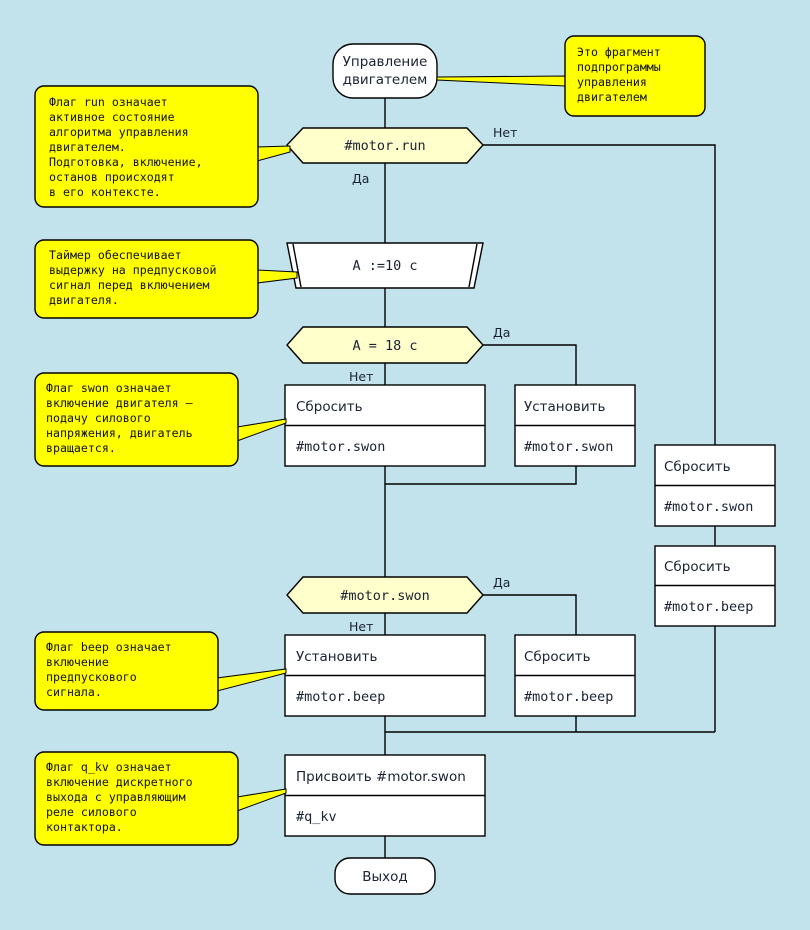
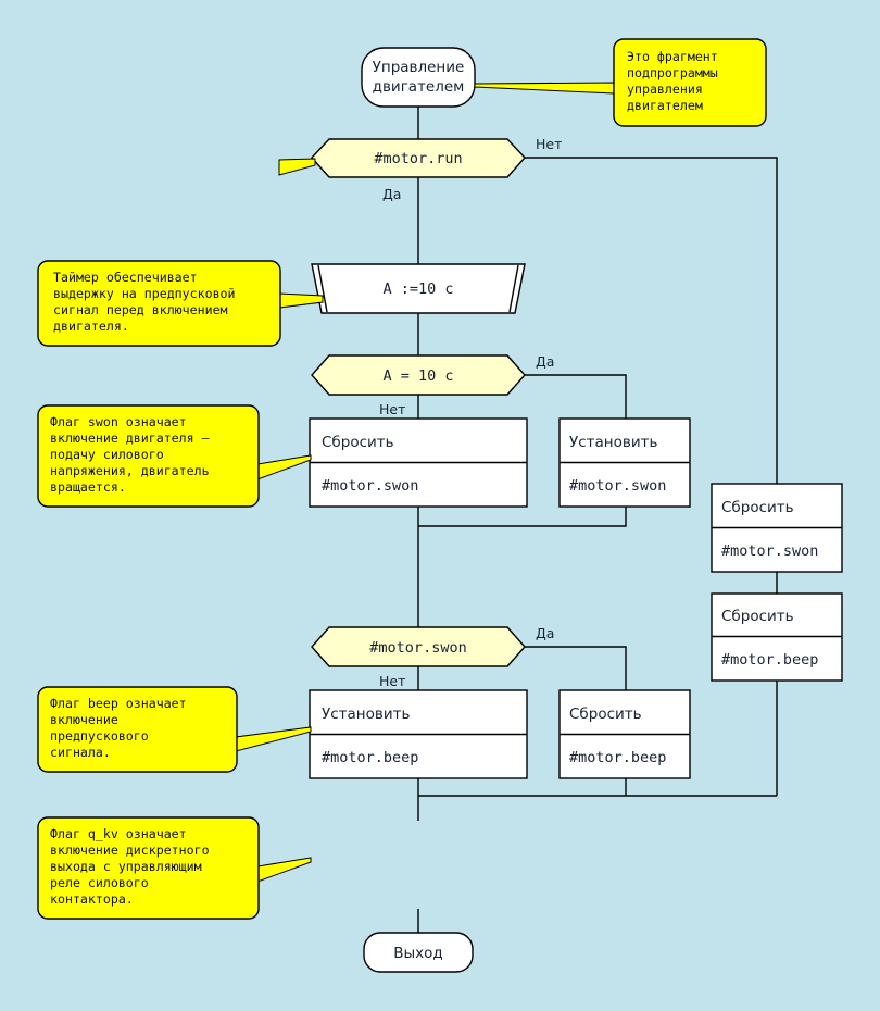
  Управление
  двигателем
  #motor.run
  Нет
  Да
  A :=10 с
- A = 18 с
+ A = 10 с
  Да
  Нет
  Сбросить
  #motor.swon
  Установить
  #motor.swon
  Сбросить
  #motor.swon
  Сбросить
  #motor.beep
  #motor.swon
  Да
  Нет
  Установить
  #motor.beep
  Сбросить
  #motor.beep
- Присвоить #motor.swon
- #q_kv
  Выход
  Это фрагмент
  подпрограммы
  управления
  двигателем
- Флаг run означает
- активное состояние
- алгоритма управления
- двигателем.
- Подготовка, включение,
- останов происходят
- в его контексте.
  Таймер обеспечивает
  выдержку на предпусковой
  сигнал перед включением
  двигателя.
  Флаг swon означает
  включение двигателя –
  подачу силового
  напряжения, двигатель
  вращается.
  Флаг beep означает
  включение
  предпускового
  сигнала.
  Флаг q_kv означает
  включение дискретного
  выхода с управляющим
  реле силового
  контактора.
